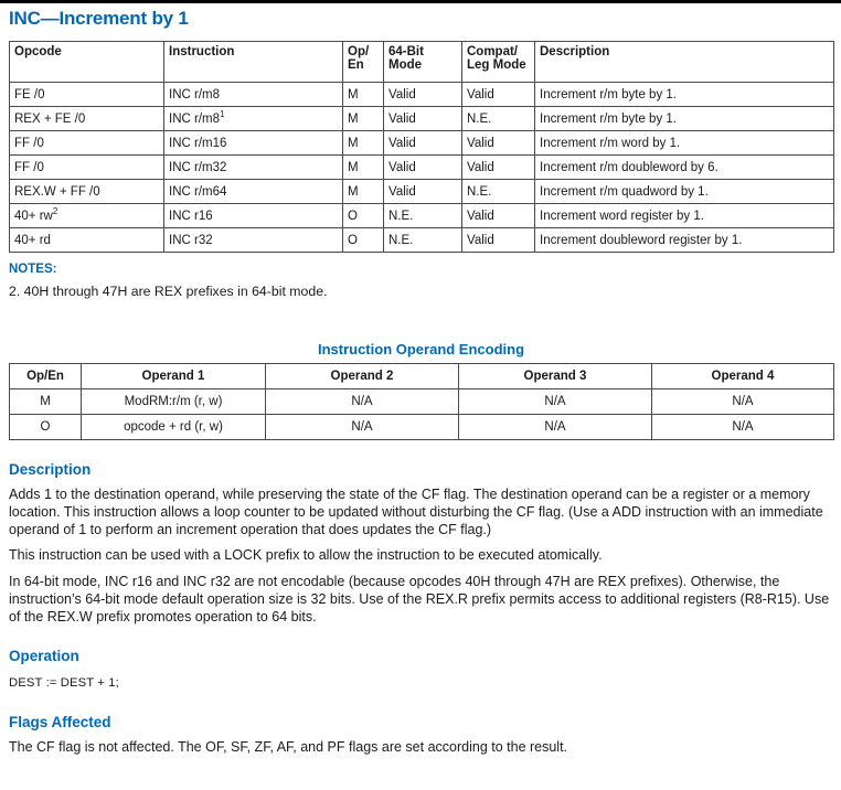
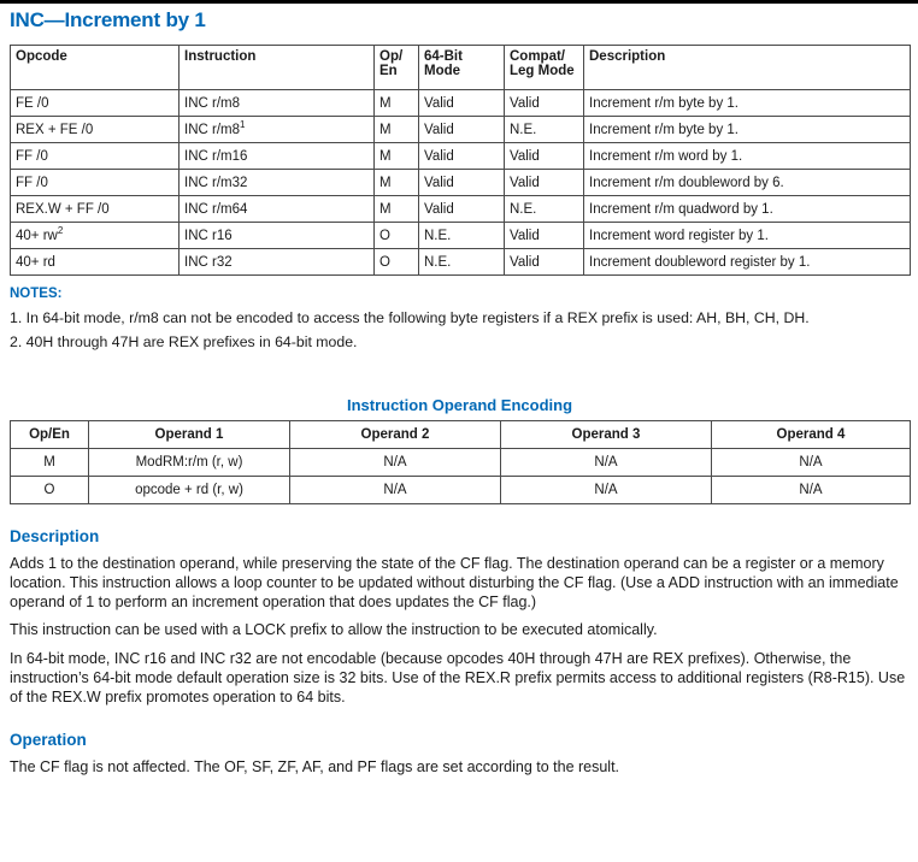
  INC—Increment by 1
  Opcode	Instruction	Op/ En	64-Bit Mode	Compat/ Leg Mode	Description
  FE /0	INC r/m8	M	Valid	Valid	Increment r/m byte by 1.
  REX + FE /0	INC r/m81	M	Valid	N.E.	Increment r/m byte by 1.
  FF /0	INC r/m16	M	Valid	Valid	Increment r/m word by 1.
  FF /0	INC r/m32	M	Valid	Valid	Increment r/m doubleword by 6.
  REX.W + FF /0	INC r/m64	M	Valid	N.E.	Increment r/m quadword by 1.
  40+ rw2	INC r16	O	N.E.	Valid	Increment word register by 1.
  40+ rd	INC r32	O	N.E.	Valid	Increment doubleword register by 1.
  NOTES:
+ 1. In 64-bit mode, r/m8 can not be encoded to access the following byte registers if a REX prefix is used: AH, BH, CH, DH.
  2. 40H through 47H are REX prefixes in 64-bit mode.
  Instruction Operand Encoding
  Op/En	Operand 1	Operand 2	Operand 3	Operand 4
  M	ModRM:r/m (r, w)	N/A	N/A	N/A
  O	opcode + rd (r, w)	N/A	N/A	N/A
  Description
  Adds 1 to the destination operand, while preserving the state of the CF flag. The destination operand can be a register or a memory location. This instruction allows a loop counter to be updated without disturbing the CF flag. (Use a ADD instruction with an immediate operand of 1 to perform an increment operation that does updates the CF flag.)
  This instruction can be used with a LOCK prefix to allow the instruction to be executed atomically.
  In 64-bit mode, INC r16 and INC r32 are not encodable (because opcodes 40H through 47H are REX prefixes). Otherwise, the instruction’s 64-bit mode default operation size is 32 bits. Use of the REX.R prefix permits access to additional registers (R8-R15). Use of the REX.W prefix promotes operation to 64 bits.
  Operation
- DEST := DEST + 1;
- Flags Affected
  The CF flag is not affected. The OF, SF, ZF, AF, and PF flags are set according to the result.
